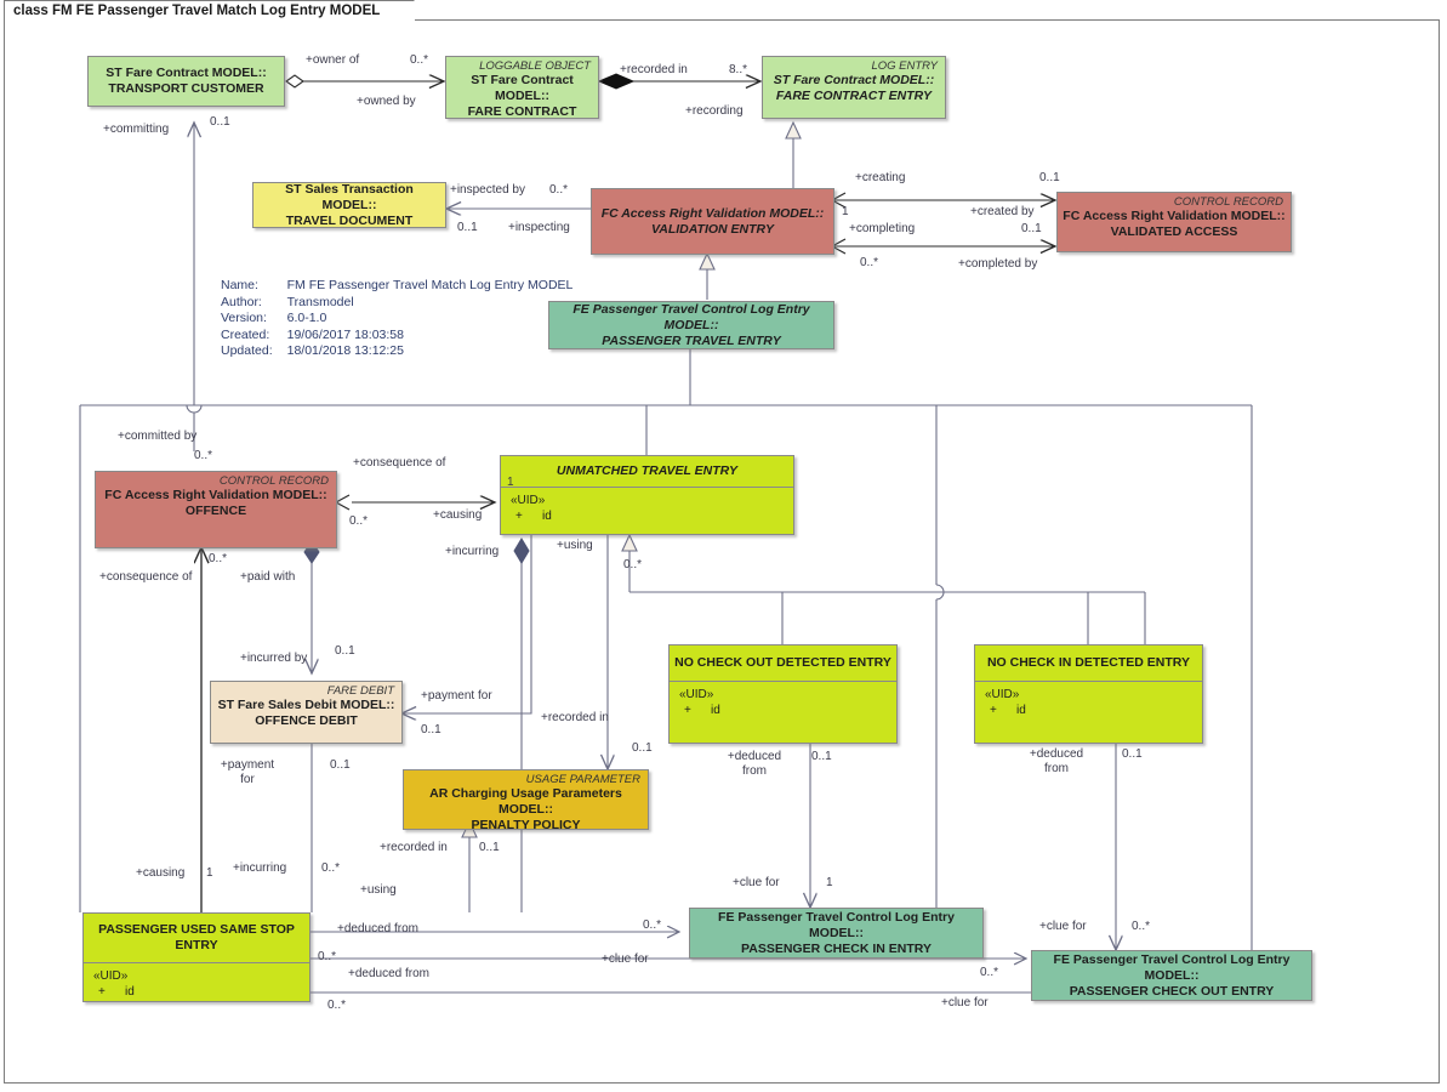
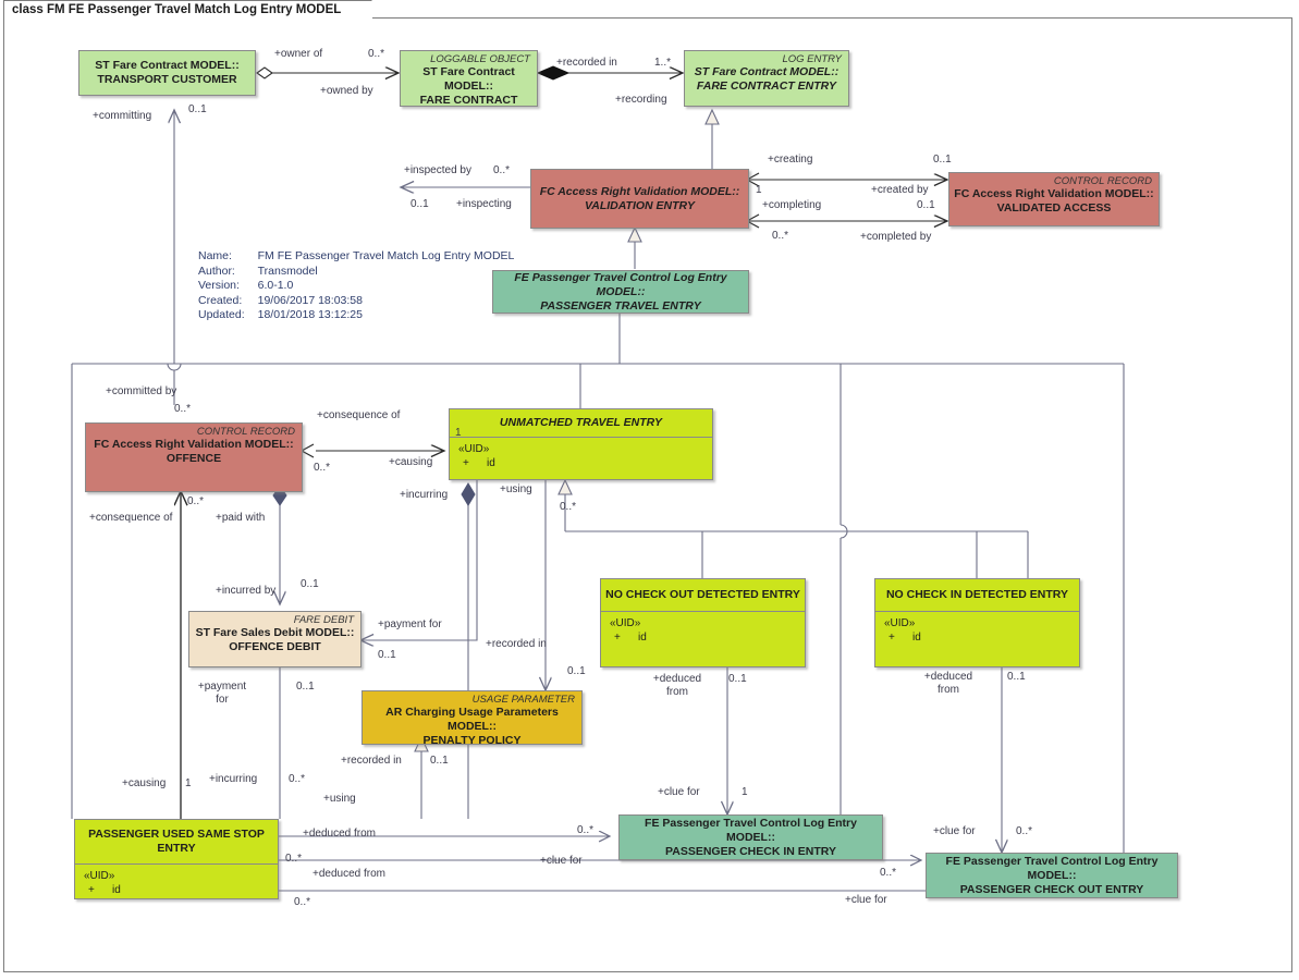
  class FM FE Passenger Travel Match Log Entry MODEL
  ST Fare Contract MODEL::
  TRANSPORT CUSTOMER
  LOGGABLE OBJECT
  ST Fare Contract MODEL::
  FARE CONTRACT
  LOG ENTRY
  ST Fare Contract MODEL::
  FARE CONTRACT ENTRY
- ST Sales Transaction MODEL::
- TRAVEL DOCUMENT
  FC Access Right Validation MODEL::
  VALIDATION ENTRY
  CONTROL RECORD
  FC Access Right Validation MODEL::
  VALIDATED ACCESS
  FE Passenger Travel Control Log Entry MODEL::
  PASSENGER TRAVEL ENTRY
  CONTROL RECORD
  FC Access Right Validation MODEL::
  OFFENCE
  UNMATCHED TRAVEL ENTRY
  «UID»
  + id
  NO CHECK OUT DETECTED ENTRY
  «UID»
  + id
  NO CHECK IN DETECTED ENTRY
  «UID»
  + id
  FARE DEBIT
  ST Fare Sales Debit MODEL::
  OFFENCE DEBIT
  USAGE PARAMETER
  AR Charging Usage Parameters MODEL::
  PENALTY POLICY
  PASSENGER USED SAME STOP ENTRY
  «UID»
  + id
  FE Passenger Travel Control Log Entry MODEL::
  PASSENGER CHECK IN ENTRY
  FE Passenger Travel Control Log Entry MODEL::
  PASSENGER CHECK OUT ENTRY
  Name:	FM FE Passenger Travel Match Log Entry MODEL
  Author:	Transmodel
  Version:	6.0-1.0
  Created:	19/06/2017 18:03:58
  Updated:	18/01/2018 13:12:25
  +owner of
  +owned by
  0..*
  +committing
  0..1
  +committed by
  0..*
  +recorded in
  +recording
- 8..*
+ 1..*
  +inspected by
  0..*
  +inspecting
  0..1
  +creating
  1
  +created by
  0..1
  +completing
  0..*
  +completed by
  0..1
  +consequence of
  1
  +causing
  0..*
  +consequence of
  0..*
  +paid with
  +incurred by
  0..1
  +payment for
  0..1
  +payment
  for
  0..1
  +incurring
  +incurring
  0..*
  +using
  0..*
  +using
  +recorded in
  0..1
  +recorded in
  0..1
  +causing
  1
  +deduced
  from
  0..1
  +deduced
  from
  0..1
  +clue for
  1
  +clue for
  0..*
  +clue for
  0..*
  +clue for
  +deduced from
  0..*
  +deduced from
  0..*
  0..*
